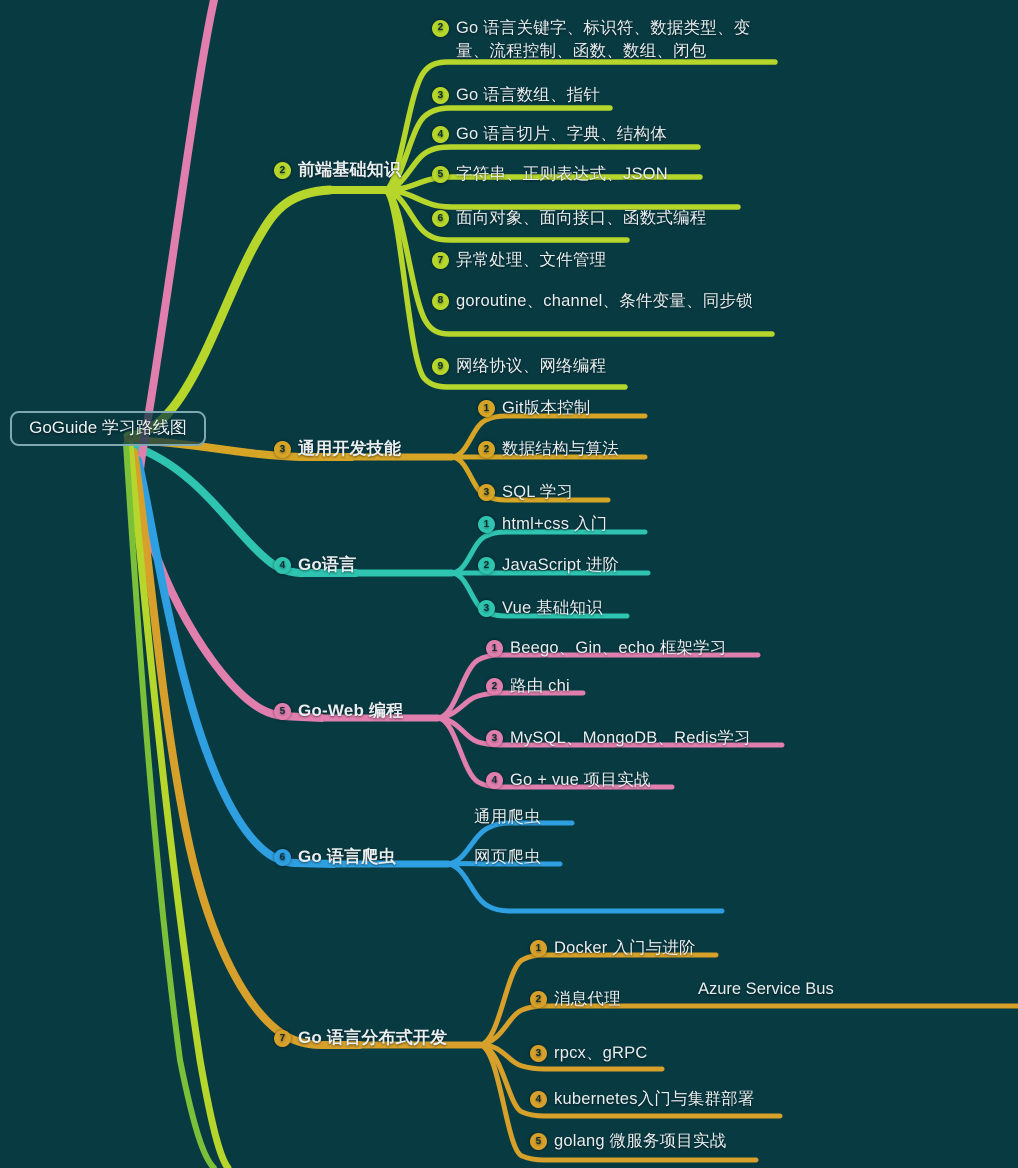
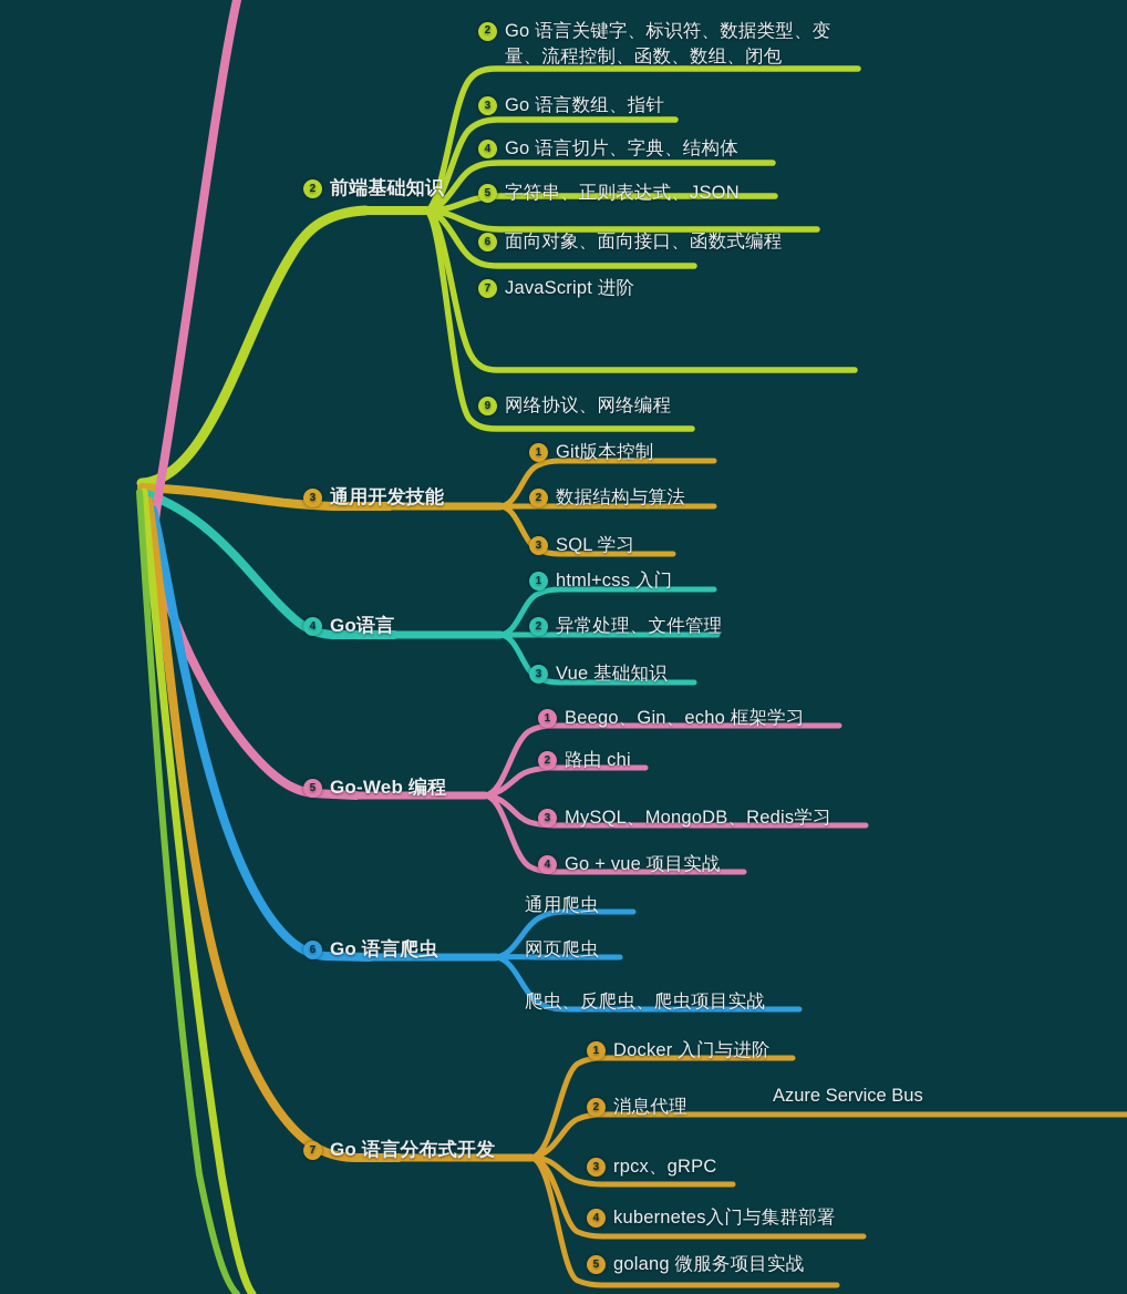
- GoGuide 学习路线图
  2
  前端基础知识
  2
  Go 语言关键字、标识符、数据类型、变量、流程控制、函数、数组、闭包
  3
  Go 语言数组、指针
  4
  Go 语言切片、字典、结构体
  5
  字符串、正则表达式、JSON
  6
  面向对象、面向接口、函数式编程
  7
- 异常处理、文件管理
+ JavaScript 进阶
- 8
- goroutine、channel、条件变量、同步锁
  9
  网络协议、网络编程
  3
  通用开发技能
  1
  Git版本控制
  2
  数据结构与算法
  3
  SQL 学习
  4
  Go语言
  1
  html+css 入门
  2
- JavaScript 进阶
+ 异常处理、文件管理
  3
  Vue 基础知识
  5
  Go-Web 编程
  1
  Beego、Gin、echo 框架学习
  2
  路由 chi
  3
  MySQL、MongoDB、Redis学习
  4
  Go + vue 项目实战
  6
  Go 语言爬虫
  通用爬虫
  网页爬虫
+ 爬虫、反爬虫、爬虫项目实战
  7
  Go 语言分布式开发
  1
  Docker 入门与进阶
  2
  消息代理
  3
  rpcx、gRPC
  4
  kubernetes入门与集群部署
  5
  golang 微服务项目实战
  Azure Service Bus
